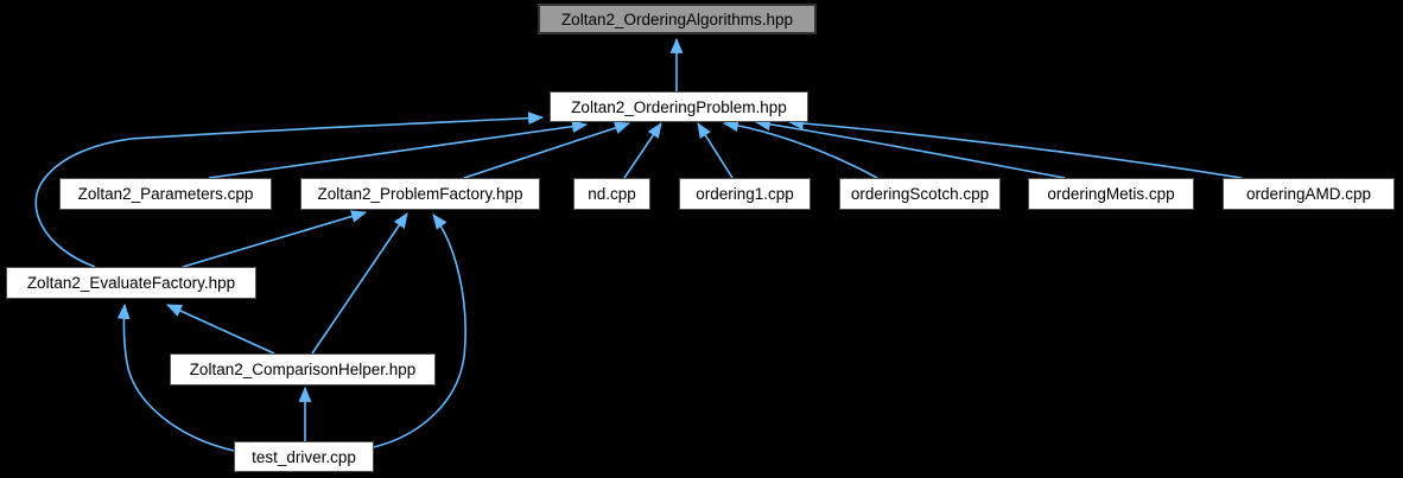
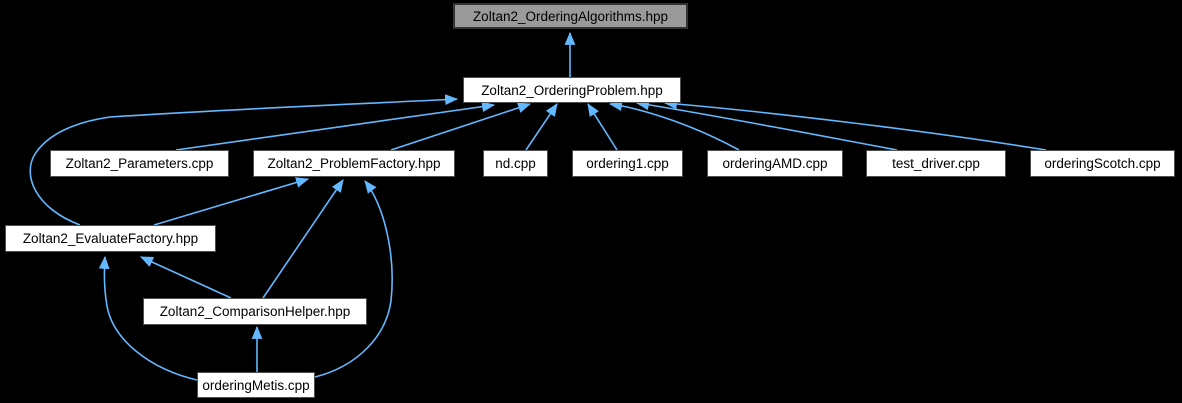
  Zoltan2_OrderingAlgorithms.hpp
  Zoltan2_OrderingProblem.hpp
  Zoltan2_Parameters.cpp
  Zoltan2_ProblemFactory.hpp
  nd.cpp
  ordering1.cpp
- orderingScotch.cpp
+ orderingAMD.cpp
- orderingMetis.cpp
+ test_driver.cpp
- orderingAMD.cpp
+ orderingScotch.cpp
  Zoltan2_EvaluateFactory.hpp
  Zoltan2_ComparisonHelper.hpp
- test_driver.cpp
+ orderingMetis.cpp
